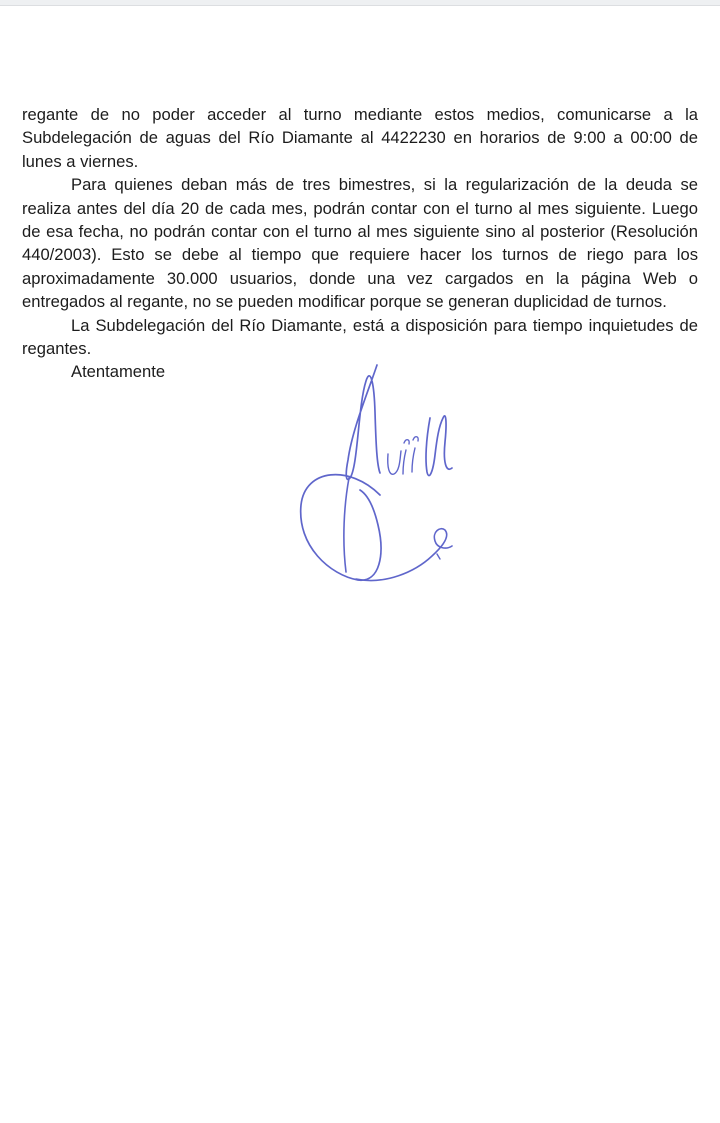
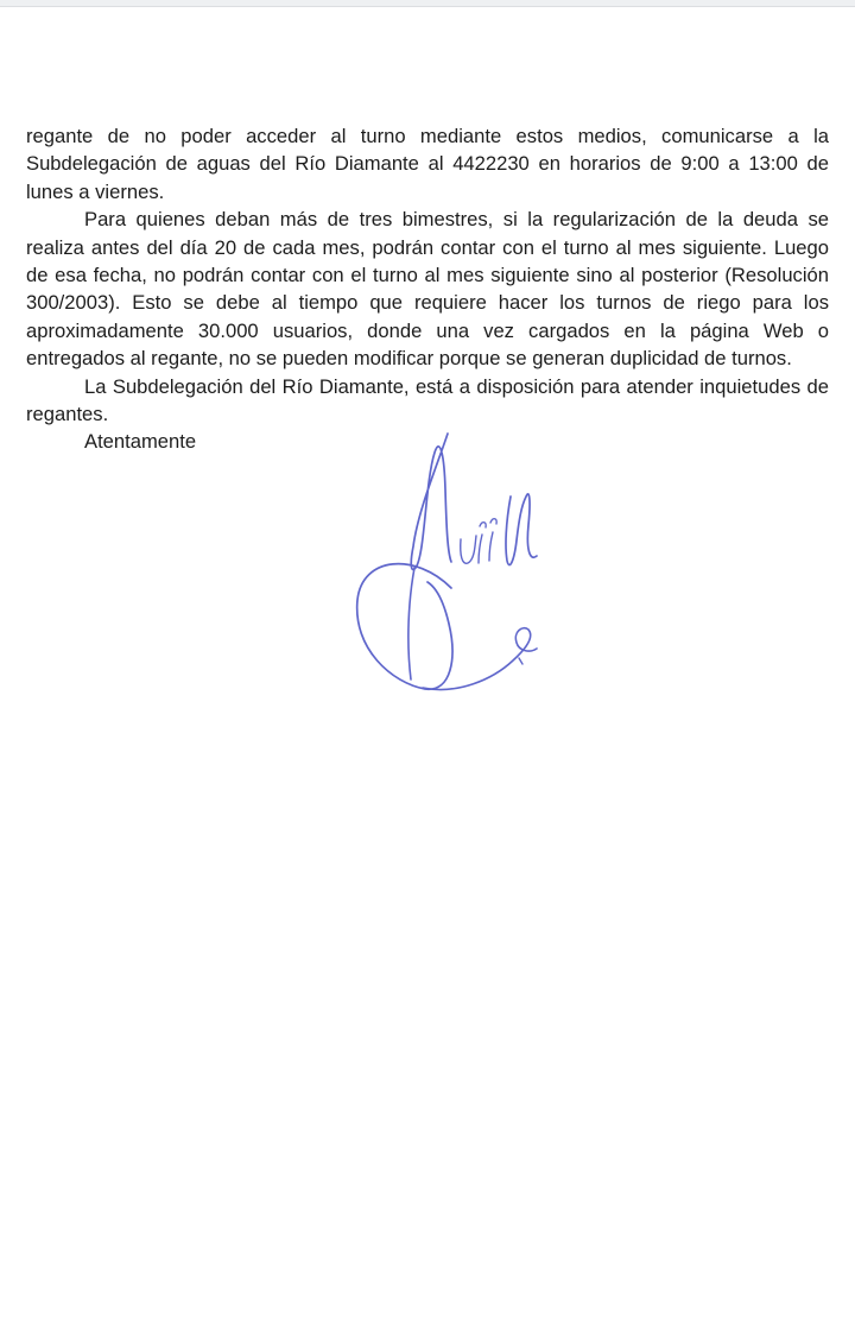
- regante de no poder acceder al turno mediante estos medios, comunicarse a la Subdelegación de aguas del Río Diamante al 4422230 en horarios de 9:00 a 00:00 de lunes a viernes.
+ regante de no poder acceder al turno mediante estos medios, comunicarse a la Subdelegación de aguas del Río Diamante al 4422230 en horarios de 9:00 a 13:00 de lunes a viernes.
- Para quienes deban más de tres bimestres, si la regularización de la deuda se realiza antes del día 20 de cada mes, podrán contar con el turno al mes siguiente. Luego de esa fecha, no podrán contar con el turno al mes siguiente sino al posterior (Resolución 440/2003). Esto se debe al tiempo que requiere hacer los turnos de riego para los aproximadamente 30.000 usuarios, donde una vez cargados en la página Web o entregados al regante, no se pueden modificar porque se generan duplicidad de turnos.
+ Para quienes deban más de tres bimestres, si la regularización de la deuda se realiza antes del día 20 de cada mes, podrán contar con el turno al mes siguiente. Luego de esa fecha, no podrán contar con el turno al mes siguiente sino al posterior (Resolución 300/2003). Esto se debe al tiempo que requiere hacer los turnos de riego para los aproximadamente 30.000 usuarios, donde una vez cargados en la página Web o entregados al regante, no se pueden modificar porque se generan duplicidad de turnos.
- La Subdelegación del Río Diamante, está a disposición para tiempo inquietudes de regantes.
+ La Subdelegación del Río Diamante, está a disposición para atender inquietudes de regantes.
  Atentamente
